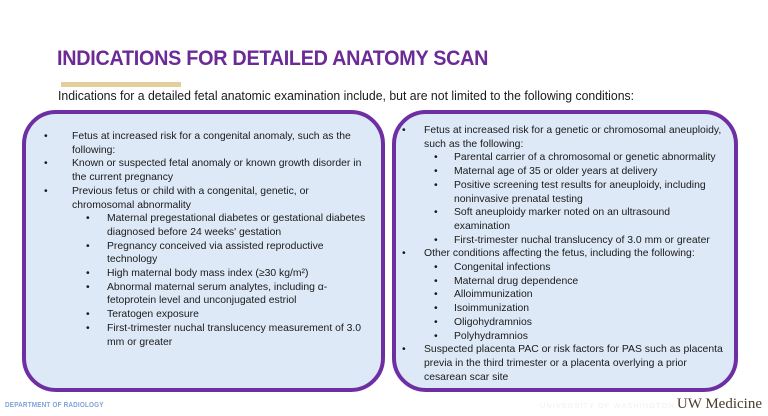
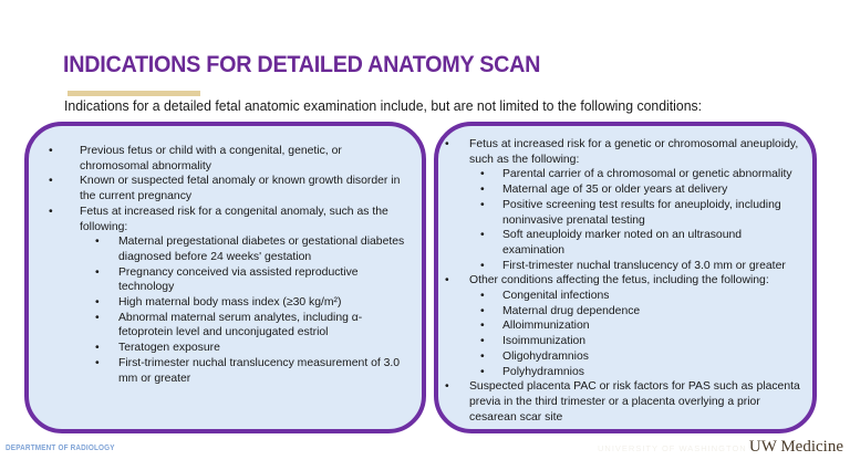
  INDICATIONS FOR DETAILED ANATOMY SCAN
  Indications for a detailed fetal anatomic examination include, but are not limited to the following conditions:
- Fetus at increased risk for a congenital anomaly, such as the following:
+ Previous fetus or child with a congenital, genetic, or chromosomal abnormality
  Known or suspected fetal anomaly or known growth disorder in the current pregnancy
- Previous fetus or child with a congenital, genetic, or chromosomal abnormality
+ Fetus at increased risk for a congenital anomaly, such as the following:
  Maternal pregestational diabetes or gestational diabetes diagnosed before 24 weeks' gestation
  Pregnancy conceived via assisted reproductive technology
  High maternal body mass index (≥30 kg/m²)
  Abnormal maternal serum analytes, including α-fetoprotein level and unconjugated estriol
  Teratogen exposure
  First-trimester nuchal translucency measurement of 3.0 mm or greater
  Fetus at increased risk for a genetic or chromosomal aneuploidy, such as the following:
  Parental carrier of a chromosomal or genetic abnormality
  Maternal age of 35 or older years at delivery
  Positive screening test results for aneuploidy, including noninvasive prenatal testing
  Soft aneuploidy marker noted on an ultrasound examination
  First-trimester nuchal translucency of 3.0 mm or greater
  Other conditions affecting the fetus, including the following:
  Congenital infections
  Maternal drug dependence
  Alloimmunization
  Isoimmunization
  Oligohydramnios
  Polyhydramnios
  Suspected placenta PAC or risk factors for PAS such as placenta previa in the third trimester or a placenta overlying a prior cesarean scar site
  DEPARTMENT OF RADIOLOGY
  UW Medicine
